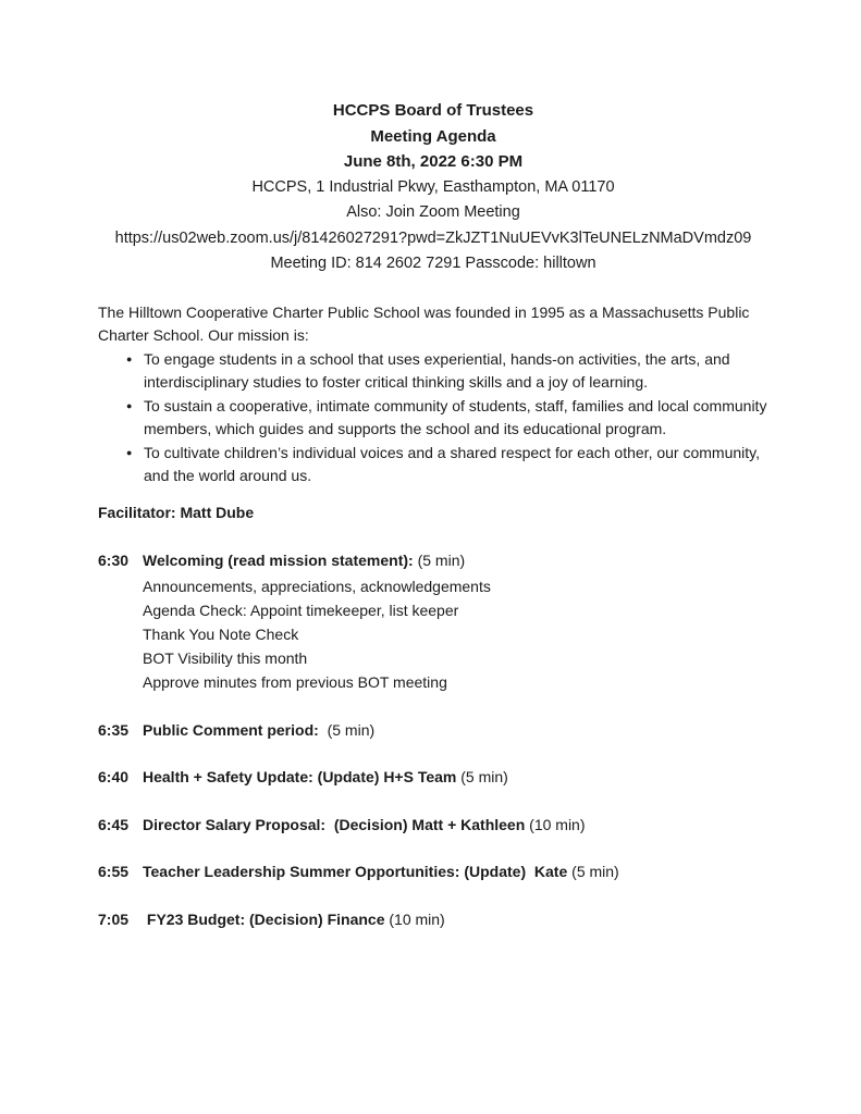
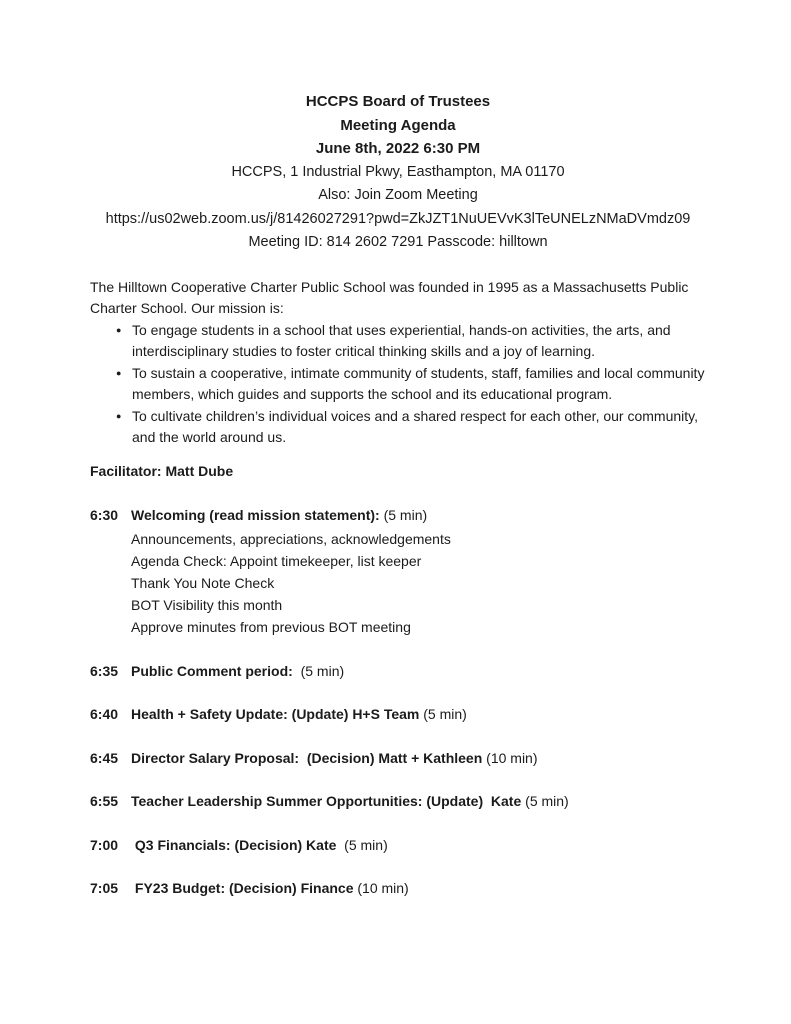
  HCCPS Board of Trustees
  Meeting Agenda
  June 8th, 2022 6:30 PM
  HCCPS, 1 Industrial Pkwy, Easthampton, MA 01170
  Also: Join Zoom Meeting
  https://us02web.zoom.us/j/81426027291?pwd=ZkJZT1NuUEVvK3lTeUNELzNMaDVmdz09
  Meeting ID: 814 2602 7291 Passcode: hilltown
  The Hilltown Cooperative Charter Public School was founded in 1995 as a Massachusetts Public Charter School. Our mission is:
  ●
  To engage students in a school that uses experiential, hands-on activities, the arts, and interdisciplinary studies to foster critical thinking skills and a joy of learning.
  ●
  To sustain a cooperative, intimate community of students, staff, families and local community members, which guides and supports the school and its educational program.
  ●
  To cultivate children’s individual voices and a shared respect for each other, our community, and the world around us.
  Facilitator: Matt Dube
  6:30
  Welcoming (read mission statement): (5 min)
  Announcements, appreciations, acknowledgements
  Agenda Check: Appoint timekeeper, list keeper
  Thank You Note Check
  BOT Visibility this month
  Approve minutes from previous BOT meeting
  6:35
  Public Comment period: (5 min)
  6:40
  Health + Safety Update: (Update) H+S Team (5 min)
  6:45
  Director Salary Proposal: (Decision) Matt + Kathleen (10 min)
  6:55
  Teacher Leadership Summer Opportunities: (Update) Kate (5 min)
+ 7:00
+ Q3 Financials: (Decision) Kate (5 min)
  7:05
  FY23 Budget: (Decision) Finance (10 min)
